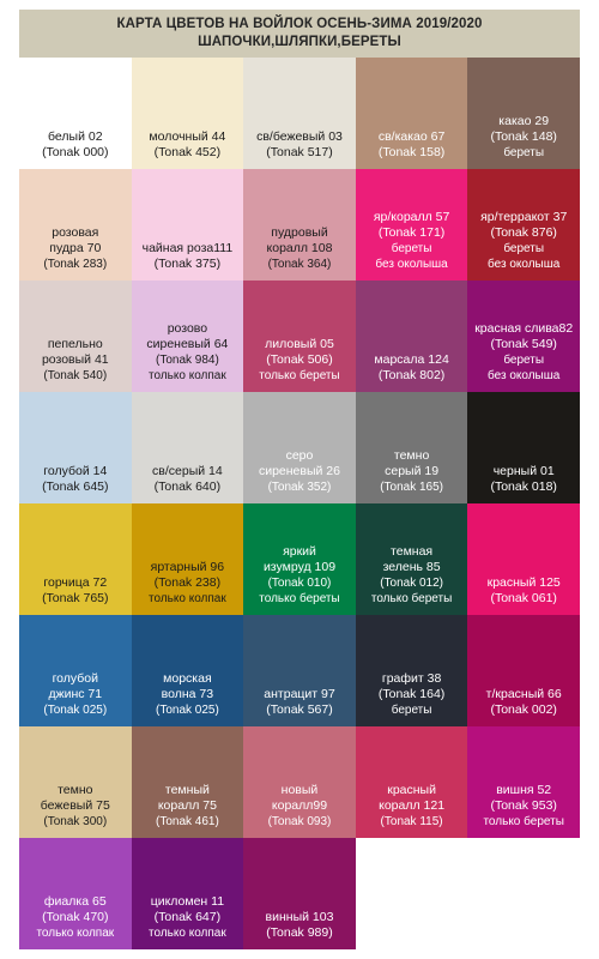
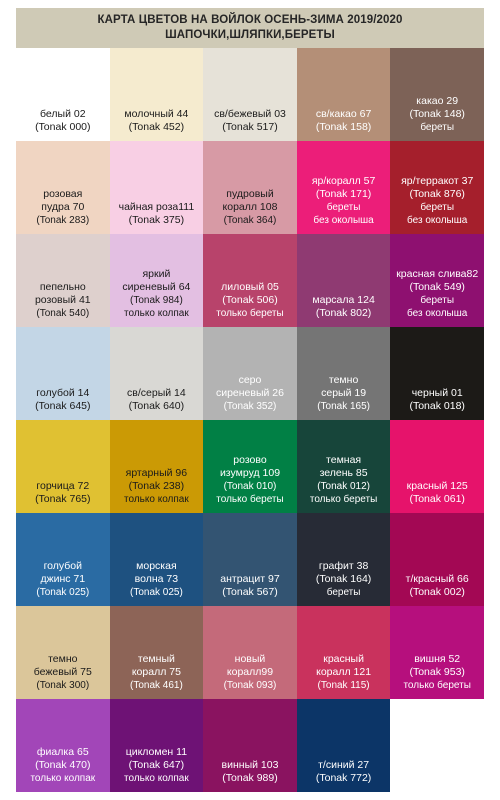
  КАРТА ЦВЕТОВ НА ВОЙЛОК ОСЕНЬ-ЗИМА 2019/2020
  ШАПОЧКИ,ШЛЯПКИ,БЕРЕТЫ
  белый 02
  (Tonak 000)
  молочный 44
  (Tonak 452)
  св/бежевый 03
  (Tonak 517)
  св/какао 67
  (Tonak 158)
  какао 29
  (Tonak 148)
  береты
  розовая
  пудра 70
  (Tonak 283)
  чайная роза111
  (Tonak 375)
  пудровый
  коралл 108
  (Tonak 364)
  яр/коралл 57
  (Tonak 171)
  береты
  без околыша
  яр/терракот 37
  (Tonak 876)
  береты
  без околыша
  пепельно
  розовый 41
  (Tonak 540)
- розово
+ яркий
  сиреневый 64
  (Tonak 984)
  только колпак
  лиловый 05
  (Tonak 506)
  только береты
  марсала 124
  (Tonak 802)
  красная слива82
  (Tonak 549)
  береты
  без околыша
  голубой 14
  (Tonak 645)
  св/серый 14
  (Tonak 640)
  серо
  сиреневый 26
  (Tonak 352)
  темно
  серый 19
  (Tonak 165)
  черный 01
  (Tonak 018)
  горчица 72
  (Tonak 765)
  яртарный 96
  (Tonak 238)
  только колпак
- яркий
+ розово
  изумруд 109
  (Tonak 010)
  только береты
  темная
  зелень 85
  (Tonak 012)
  только береты
  красный 125
  (Tonak 061)
  голубой
  джинс 71
  (Tonak 025)
  морская
  волна 73
  (Tonak 025)
  антрацит 97
  (Tonak 567)
  графит 38
  (Tonak 164)
  береты
  т/красный 66
  (Tonak 002)
  темно
  бежевый 75
  (Tonak 300)
  темный
  коралл 75
  (Tonak 461)
  новый
  коралл99
  (Tonak 093)
  красный
  коралл 121
  (Tonak 115)
  вишня 52
  (Tonak 953)
  только береты
  фиалка 65
  (Tonak 470)
  только колпак
  цикломен 11
  (Tonak 647)
  только колпак
  винный 103
  (Tonak 989)
+ т/синий 27
+ (Tonak 772)
